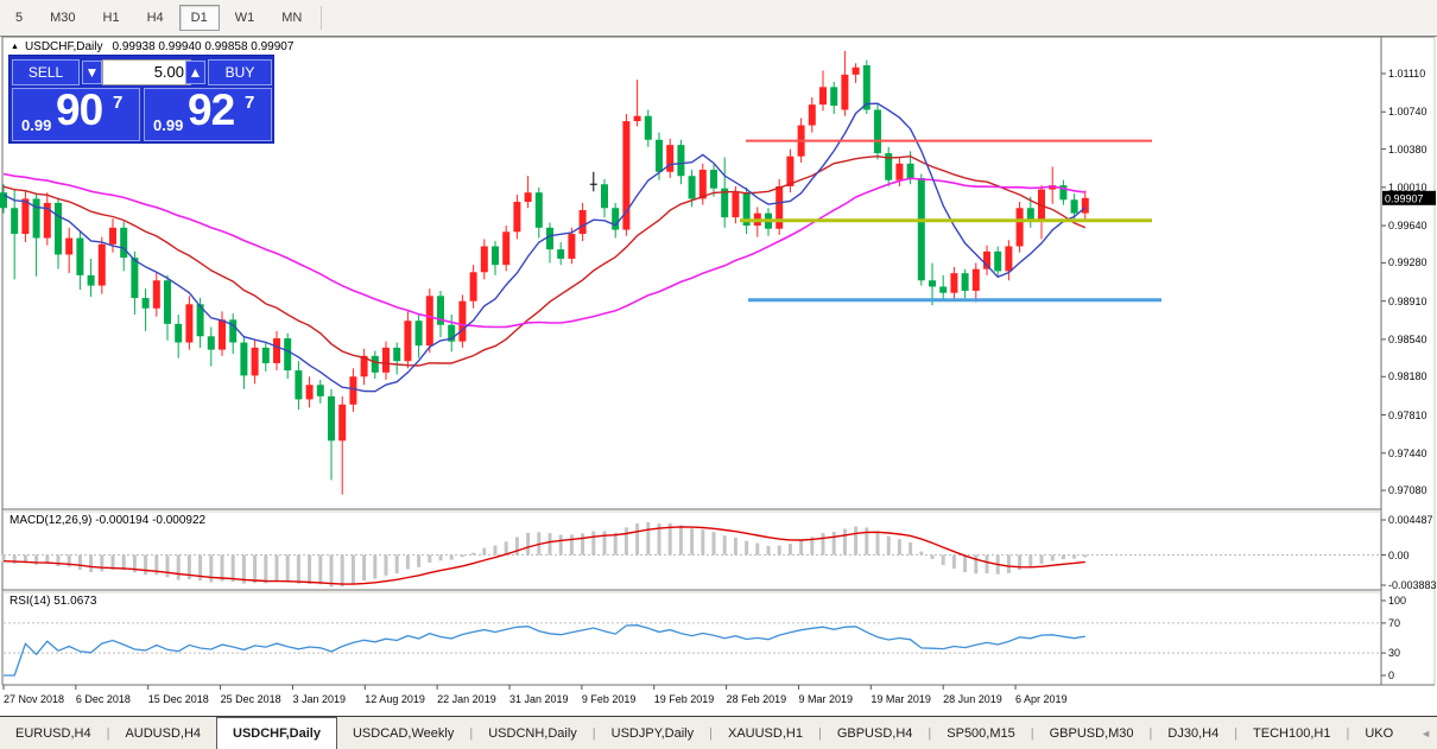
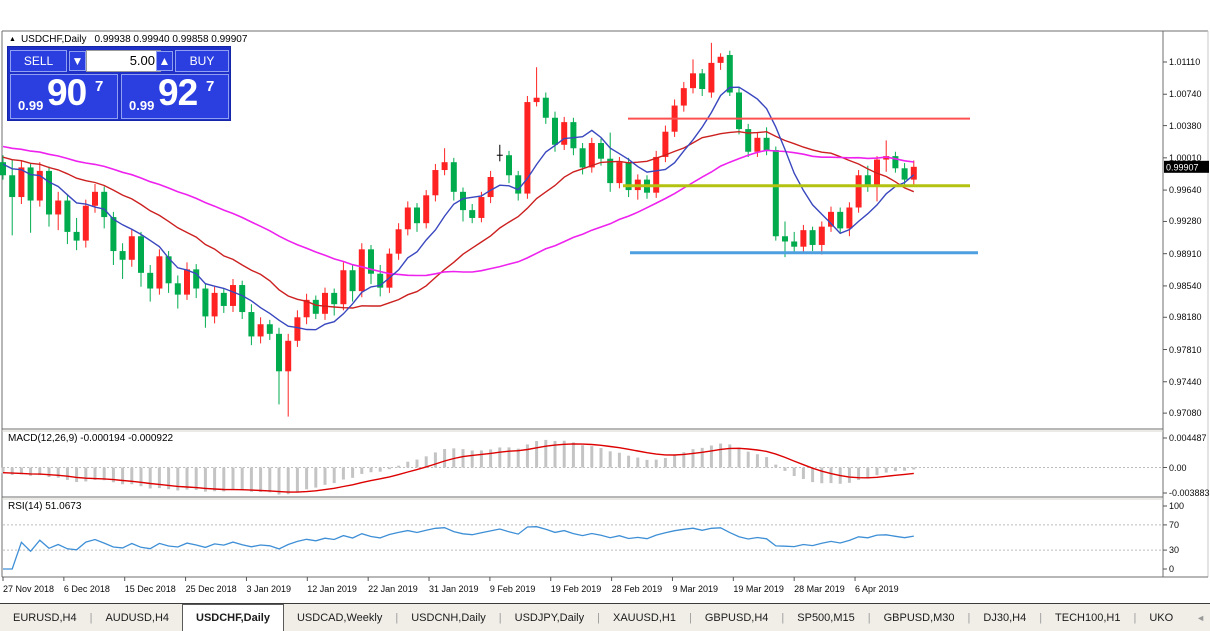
- 5
- M30
- H1
- H4
- D1
- W1
- MN
  0.99907
  27 Nov 2018
  6 Dec 2018
  15 Dec 2018
  25 Dec 2018
  3 Jan 2019
- 12 Aug 2019
+ 12 Jan 2019
  22 Jan 2019
  31 Jan 2019
  9 Feb 2019
  19 Feb 2019
  28 Feb 2019
  9 Mar 2019
  19 Mar 2019
- 28 Jun 2019
+ 28 Mar 2019
  6 Apr 2019
  USDCHF,Daily 0.99938 0.99940 0.99858 0.99907
  SELL
  ▼
  5.00
  ▲
  BUY
  0.99
  90
  7
  0.99
  92
  7
  MACD(12,26,9) -0.000194 -0.000922
  RSI(14) 51.0673
  1.01110
  1.00740
  1.00380
  1.00010
  0.99640
  0.99280
  0.98910
  0.98540
  0.98180
  0.97810
  0.97440
  0.97080
  0.004487
  0.00
  -0.003883
  100
  70
  30
  0
  EURUSD,H4
  |
  AUDUSD,H4
  USDCHF,Daily
  USDCAD,Weekly
  |
  USDCNH,Daily
  |
  USDJPY,Daily
  |
  XAUUSD,H1
  |
  GBPUSD,H4
  |
  SP500,M15
  |
  GBPUSD,M30
  |
  DJ30,H4
  |
  TECH100,H1
  |
  UKO
  ◄
